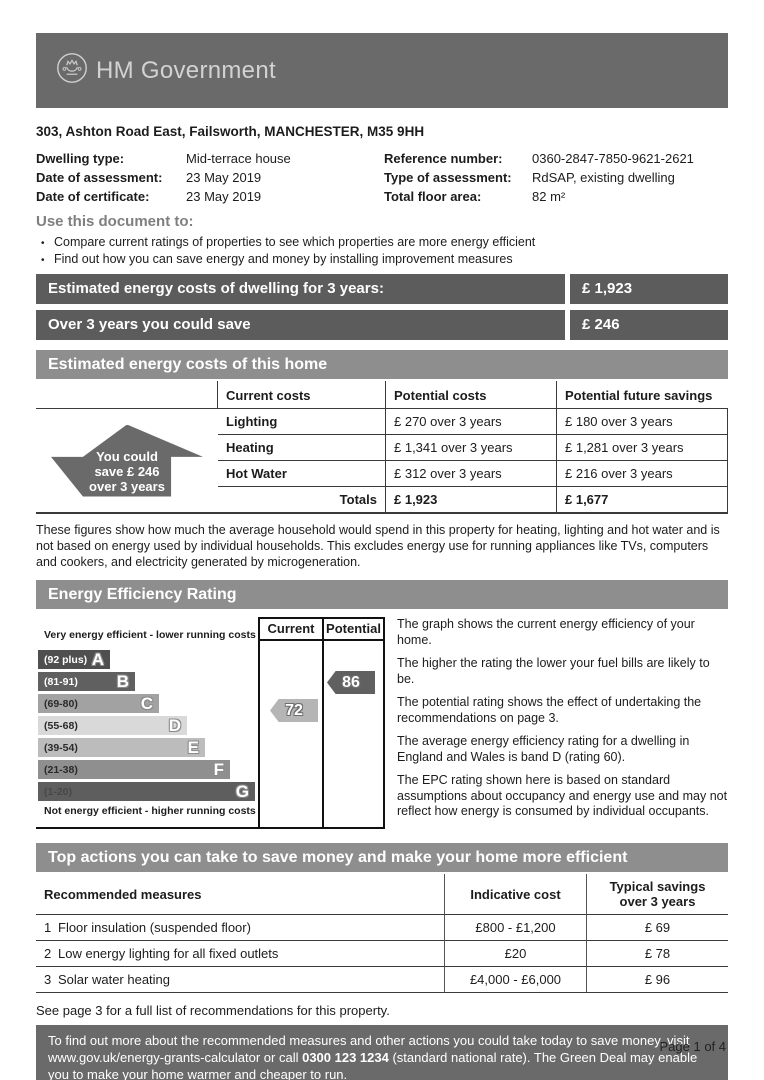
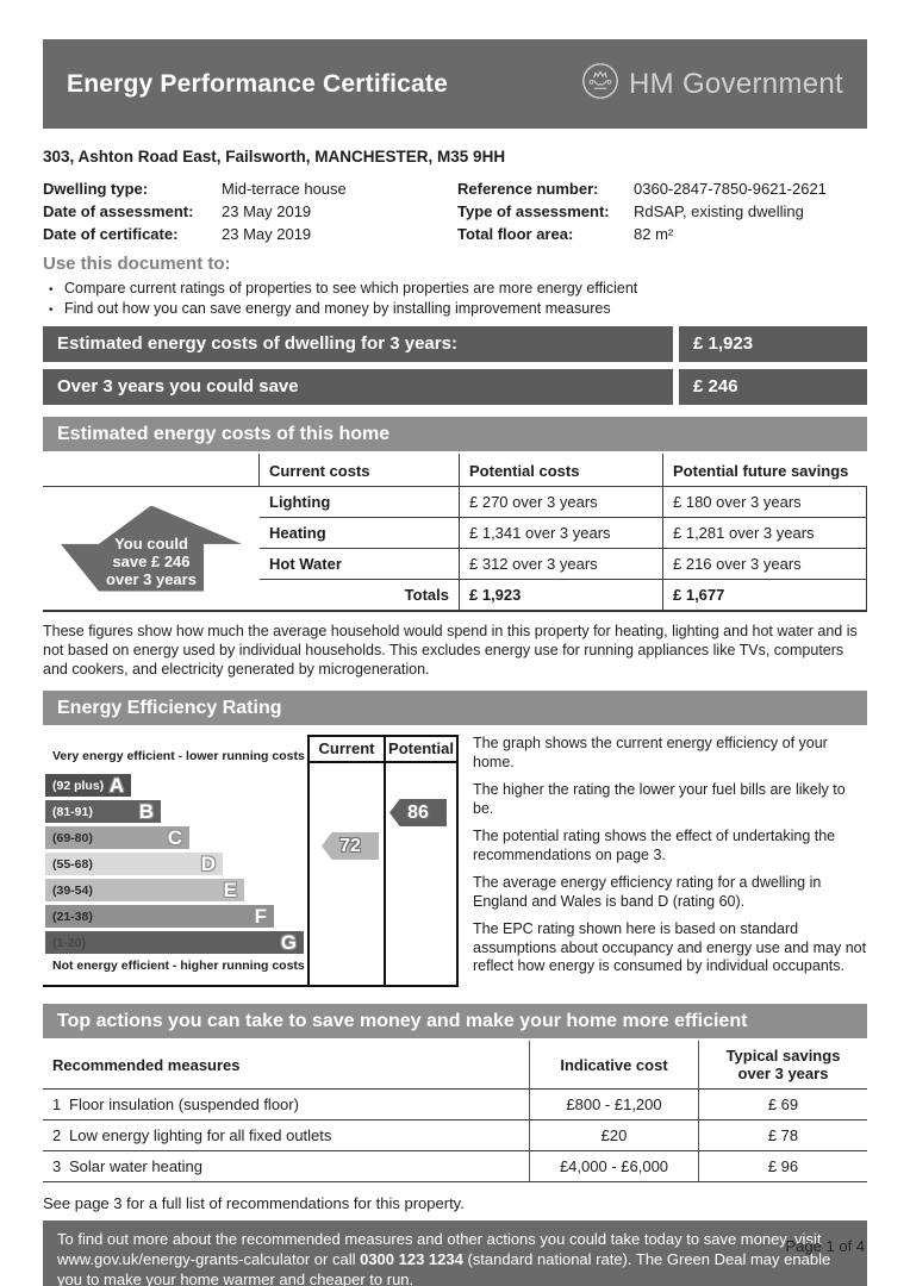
+ Energy Performance Certificate
  HM Government
  303, Ashton Road East, Failsworth, MANCHESTER, M35 9HH
  Dwelling type:
  Mid-terrace house
  Date of assessment:
  23 May 2019
  Date of certificate:
  23 May 2019
  Reference number:
  0360-2847-7850-9621-2621
  Type of assessment:
  RdSAP, existing dwelling
  Total floor area:
  82 m²
  Use this document to:
  Compare current ratings of properties to see which properties are more energy efficient
  Find out how you can save energy and money by installing improvement measures
  Estimated energy costs of dwelling for 3 years:
  £ 1,923
  Over 3 years you could save
  £ 246
  Estimated energy costs of this home
  Current costs
  Potential costs
  Potential future savings
  Lighting
  £ 270 over 3 years
  £ 180 over 3 years
  You could
  save £ 246
  over 3 years
  Heating
  £ 1,341 over 3 years
  £ 1,281 over 3 years
  Hot Water
  £ 312 over 3 years
  £ 216 over 3 years
  Totals
  £ 1,923
  £ 1,677
  These figures show how much the average household would spend in this property for heating, lighting and hot water and is not based on energy used by individual households. This excludes energy use for running appliances like TVs, computers and cookers, and electricity generated by microgeneration.
  Energy Efficiency Rating
  Very energy efficient - lower running costs
  (92 plus)
  A
  (81-91)
  B
  (69-80)
  C
  (55-68)
  D
  (39-54)
  E
  (21-38)
  F
  G
  Not energy efficient - higher running costs
  Current
  Potential
  72
  86
  The graph shows the current energy efficiency of your home.
  The higher the rating the lower your fuel bills are likely to be.
  The potential rating shows the effect of undertaking the recommendations on page 3.
  The average energy efficiency rating for a dwelling in England and Wales is band D (rating 60).
  The EPC rating shown here is based on standard assumptions about occupancy and energy use and may not reflect how energy is consumed by individual occupants.
  Top actions you can take to save money and make your home more efficient
  Recommended measures
  Indicative cost
  Typical savings
  over 3 years
  1 Floor insulation (suspended floor)
  £800 - £1,200
  £ 69
  2 Low energy lighting for all fixed outlets
  £20
  £ 78
  3 Solar water heating
  £4,000 - £6,000
  £ 96
  See page 3 for a full list of recommendations for this property.
  To find out more about the recommended measures and other actions you could take today to save money, visit www.gov.uk/energy-grants-calculator or call 0300 123 1234 (standard national rate). The Green Deal may enable you to make your home warmer and cheaper to run.
  Page 1 of 4
